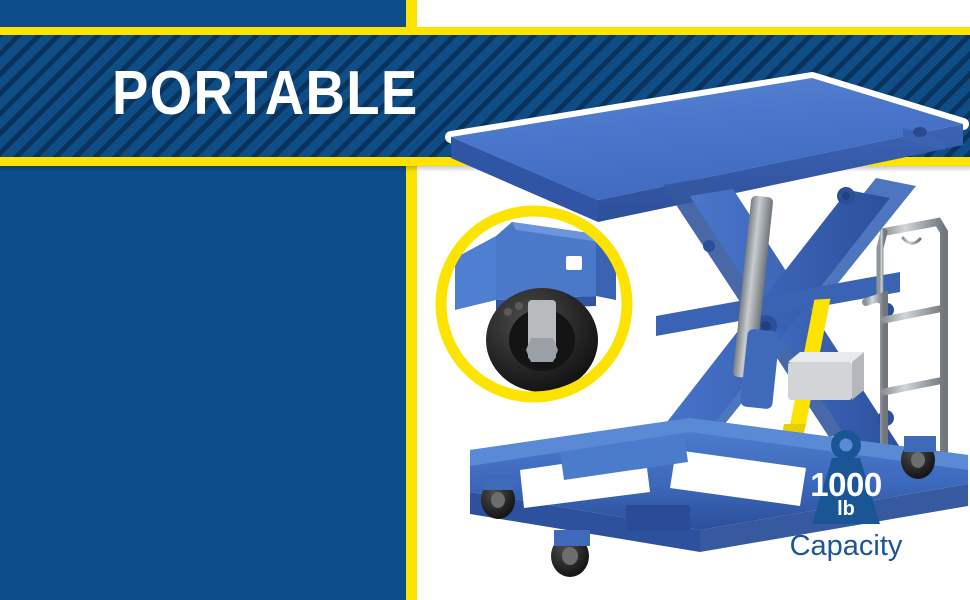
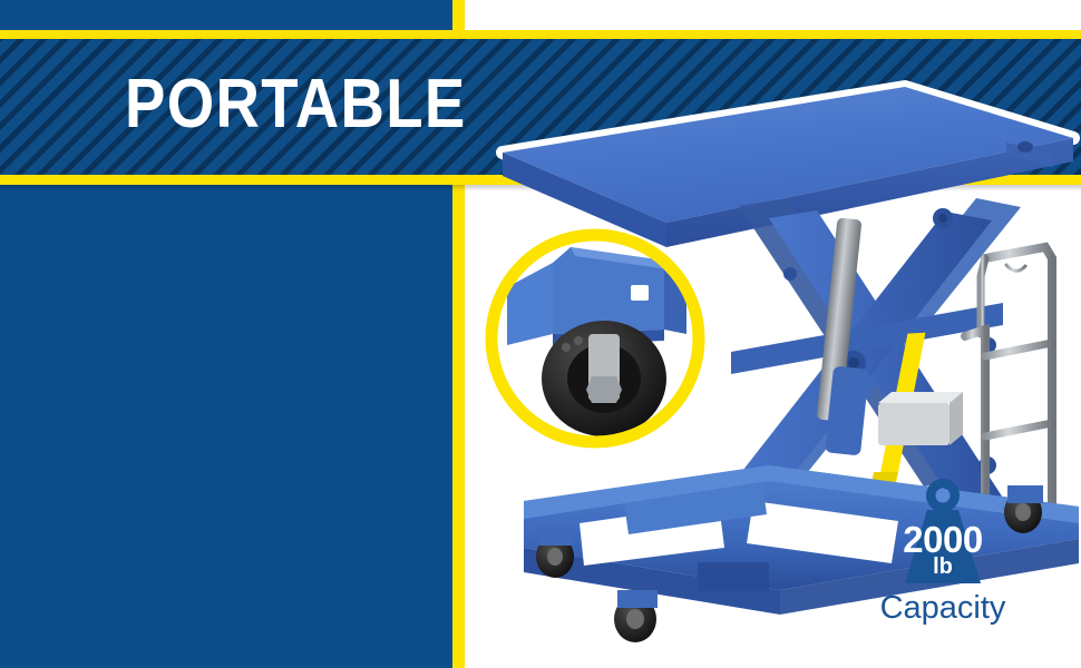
  PORTABLE
- 1000
+ 2000
  lb
  Capacity
